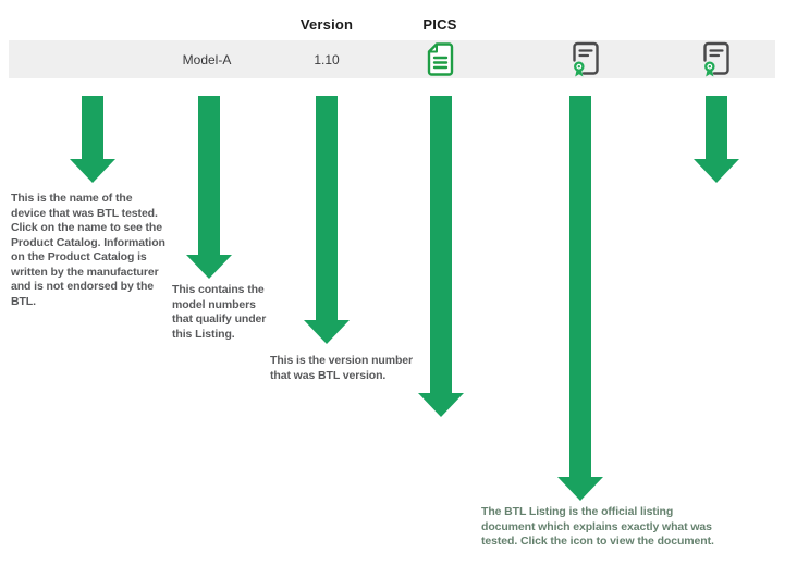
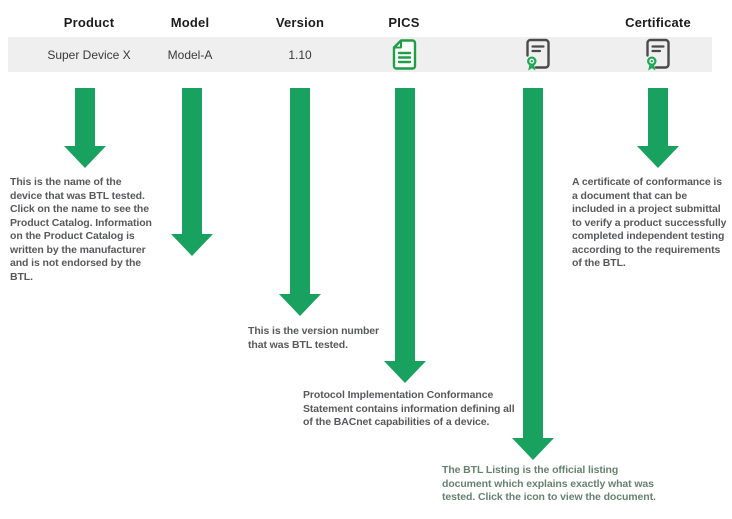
+ Product
+ Model
  Version
  PICS
+ Certificate
+ Super Device X
  Model-A
  1.10
  This is the name of the device that was BTL tested. Click on the name to see the Product Catalog. Information on the Product Catalog is written by the manufacturer and is not endorsed by the BTL.
- This contains the model numbers that qualify under this Listing.
- This is the version number that was BTL version.
+ This is the version number that was BTL tested.
+ Protocol Implementation Conformance Statement contains information defining all of the BACnet capabilities of a device.
  The BTL Listing is the official listing document which explains exactly what was tested. Click the icon to view the document.
+ A certificate of conformance is a document that can be included in a project submittal to verify a product successfully completed independent testing according to the requirements of the BTL.
